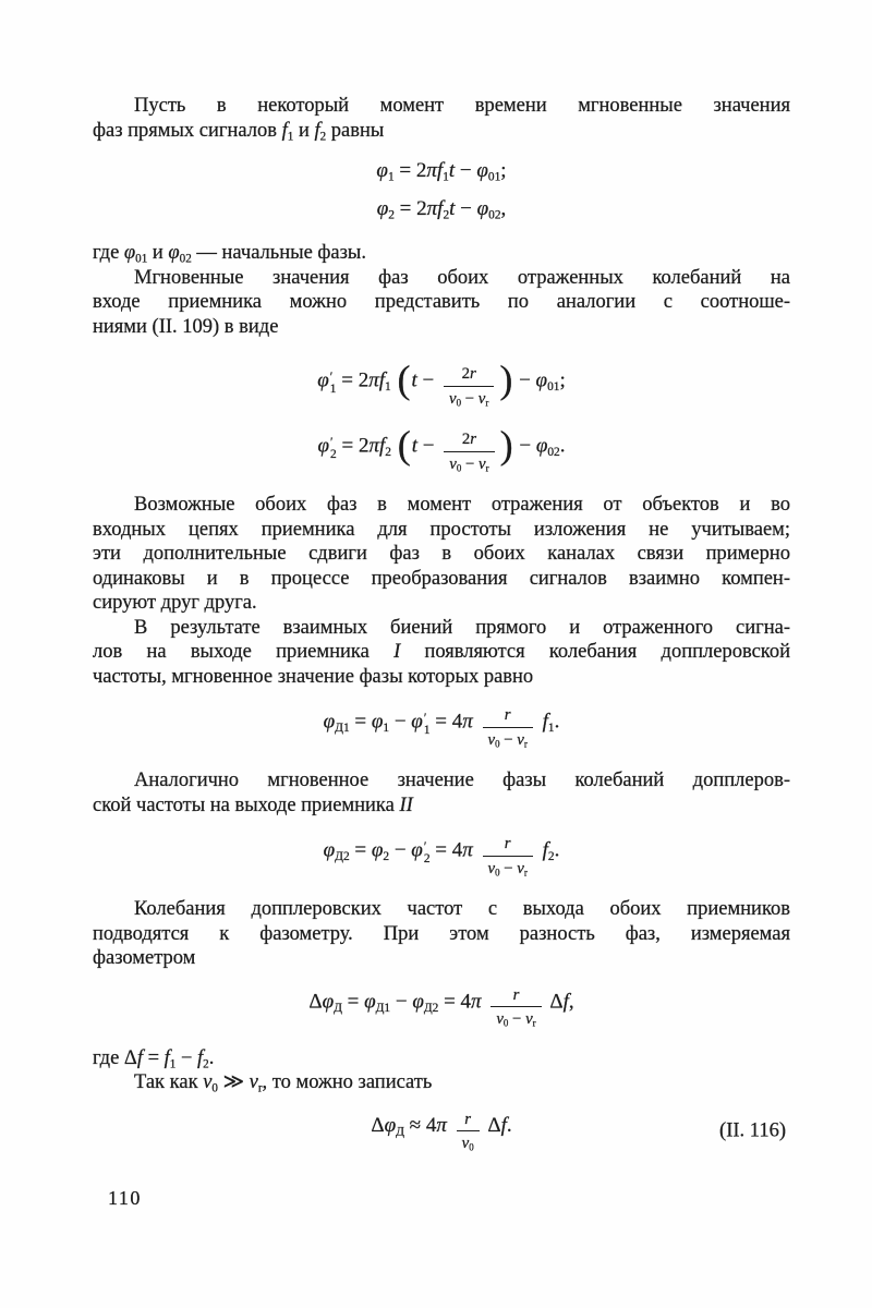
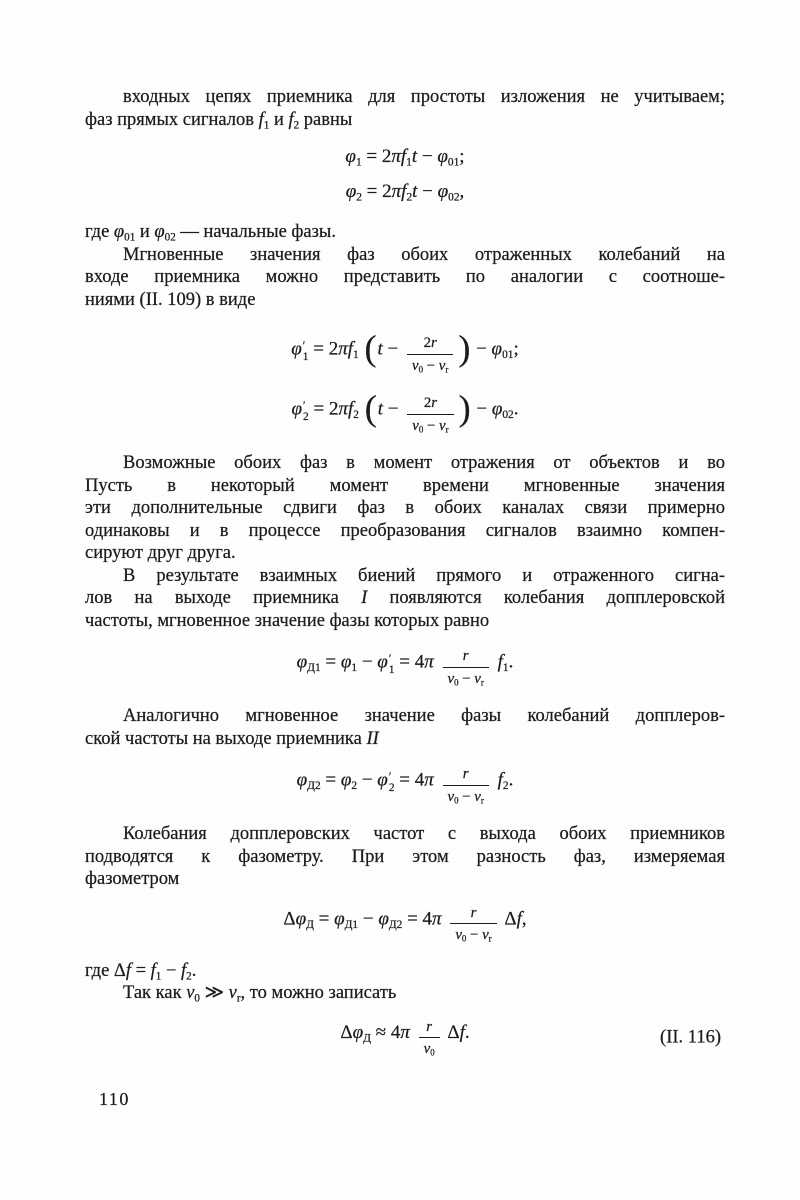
- Пусть в некоторый момент времени мгновенные значения
+ входных цепях приемника для простоты изложения не учитываем;
  фаз прямых сигналов f1 и f2 равны
  φ1 = 2πf1t − φ01;
  φ2 = 2πf2t − φ02,
  где φ01 и φ02 — начальные фазы.
  Мгновенные значения фаз обоих отраженных колебаний на
  входе приемника можно представить по аналогии с соотноше-
  ниями (II. 109) в виде
  φ
  ′
  1
  = 2πf1 (t −
  2r
  v0 − vr
  ) − φ01;
  φ
  ′
  2
  = 2πf2 (t −
  2r
  v0 − vr
  ) − φ02.
  Возможные обоих фаз в момент отражения от объектов и во
- входных цепях приемника для простоты изложения не учитываем;
+ Пусть в некоторый момент времени мгновенные значения
  эти дополнительные сдвиги фаз в обоих каналах связи примерно
  одинаковы и в процессе преобразования сигналов взаимно компен-
  сируют друг друга.
  В результате взаимных биений прямого и отраженного сигна-
  лов на выходе приемника I появляются колебания допплеровской
  частоты, мгновенное значение фазы которых равно
  φД1 = φ1 − φ
  ′
  1
  = 4π
  r
  v0 − vr
  f1.
  Аналогично мгновенное значение фазы колебаний допплеров-
  ской частоты на выходе приемника II
  φД2 = φ2 − φ
  ′
  2
  = 4π
  r
  v0 − vr
  f2.
  Колебания допплеровских частот с выхода обоих приемников
  подводятся к фазометру. При этом разность фаз, измеряемая
  фазометром
  ΔφД = φД1 − φД2 = 4π
  r
  v0 − vr
  Δf,
  где Δf = f1 − f2.
  Так как v0 ≫ vr, то можно записать
  ΔφД ≈ 4π
  r
  v0
  Δf.
  (II. 116)
  110
